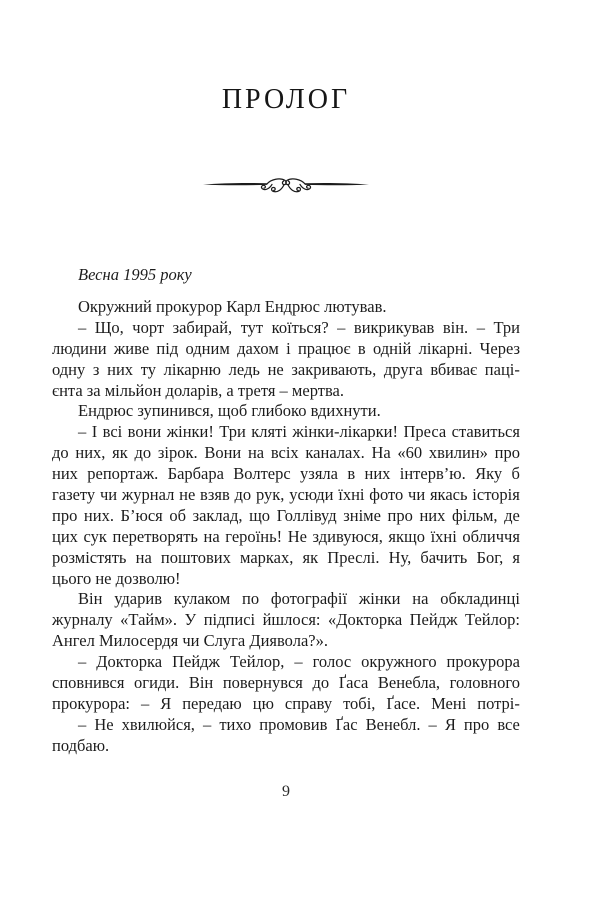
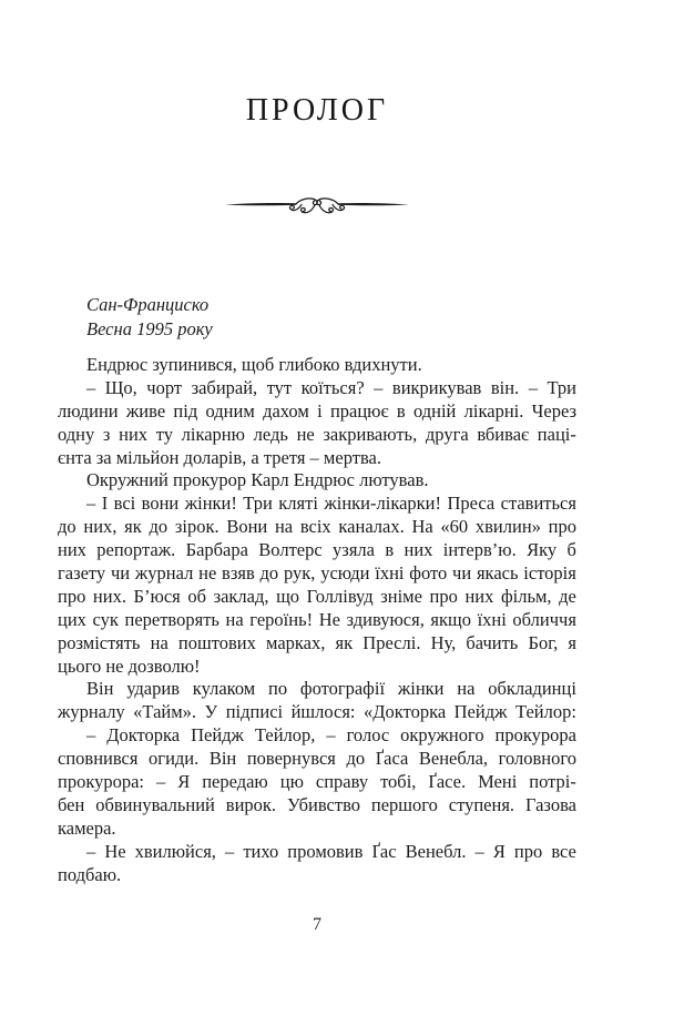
  ПРОЛОГ
+ Сан-Франциско
  Весна 1995 року
- Окружний прокурор Карл Ендрюс лютував.
+ Ендрюс зупинився, щоб глибоко вдихнути.
  –
  Що,
  чорт
  забирай,
  тут
  коїться?
  –
  викрикував
  він.
  –
  Три
  людини
  живе
  під
  одним
  дахом
  і
  працює
  в
  одній
  лікарні.
  Через
  одну
  з
  них
  ту
  лікарню
  ледь
  не
  закривають,
  друга
  вбиває
  паці-
  єнта за мільйон доларів, а третя – мертва.
- Ендрюс зупинився, щоб глибоко вдихнути.
+ Окружний прокурор Карл Ендрюс лютував.
  –
  І
  всі
  вони
  жінки!
  Три
  кляті
  жінки-лікарки!
  Преса
  ставиться
  до
  них,
  як
  до
  зірок.
  Вони
  на
  всіх
  каналах.
  На
  «60
  хвилин»
  про
  них
  репортаж.
  Барбара
  Волтерс
  узяла
  в
  них
  інтерв’ю.
  Яку
  б
  газету
  чи
  журнал
  не
  взяв
  до
  рук,
  усюди
  їхні
  фото
  чи
  якась
  історія
  про
  них.
  Б’юся
  об
  заклад,
  що
  Голлівуд
  зніме
  про
  них
  фільм,
  де
  цих
  сук
  перетворять
  на
  героїнь!
  Не
  здивуюся,
  якщо
  їхні
  обличчя
  розмістять
  на
  поштових
  марках,
  як
  Преслі.
  Ну,
  бачить
  Бог,
  я
  цього не дозволю!
  Він
  ударив
  кулаком
  по
  фотографії
  жінки
  на
  обкладинці
  журналу
  «Тайм».
  У
  підписі
  йшлося:
  «Докторка
  Пейдж
  Тейлор:
- Ангел Милосердя чи Слуга Диявола?».
  –
  Докторка
  Пейдж
  Тейлор,
  –
  голос
  окружного
  прокурора
  сповнився
  огиди.
  Він
  повернувся
  до
  Ґаса
  Венебла,
  головного
  прокурора:
  –
  Я
  передаю
  цю
  справу
  тобі,
  Ґасе.
  Мені
  потрі-
+ бен
+ обвинувальний
+ вирок.
+ Убивство
+ першого
+ ступеня.
+ Газова
+ камера.
  –
  Не
  хвилюйся,
  –
  тихо
  промовив
  Ґас
  Венебл.
  –
  Я
  про
  все
  подбаю.
- 9
+ 7
